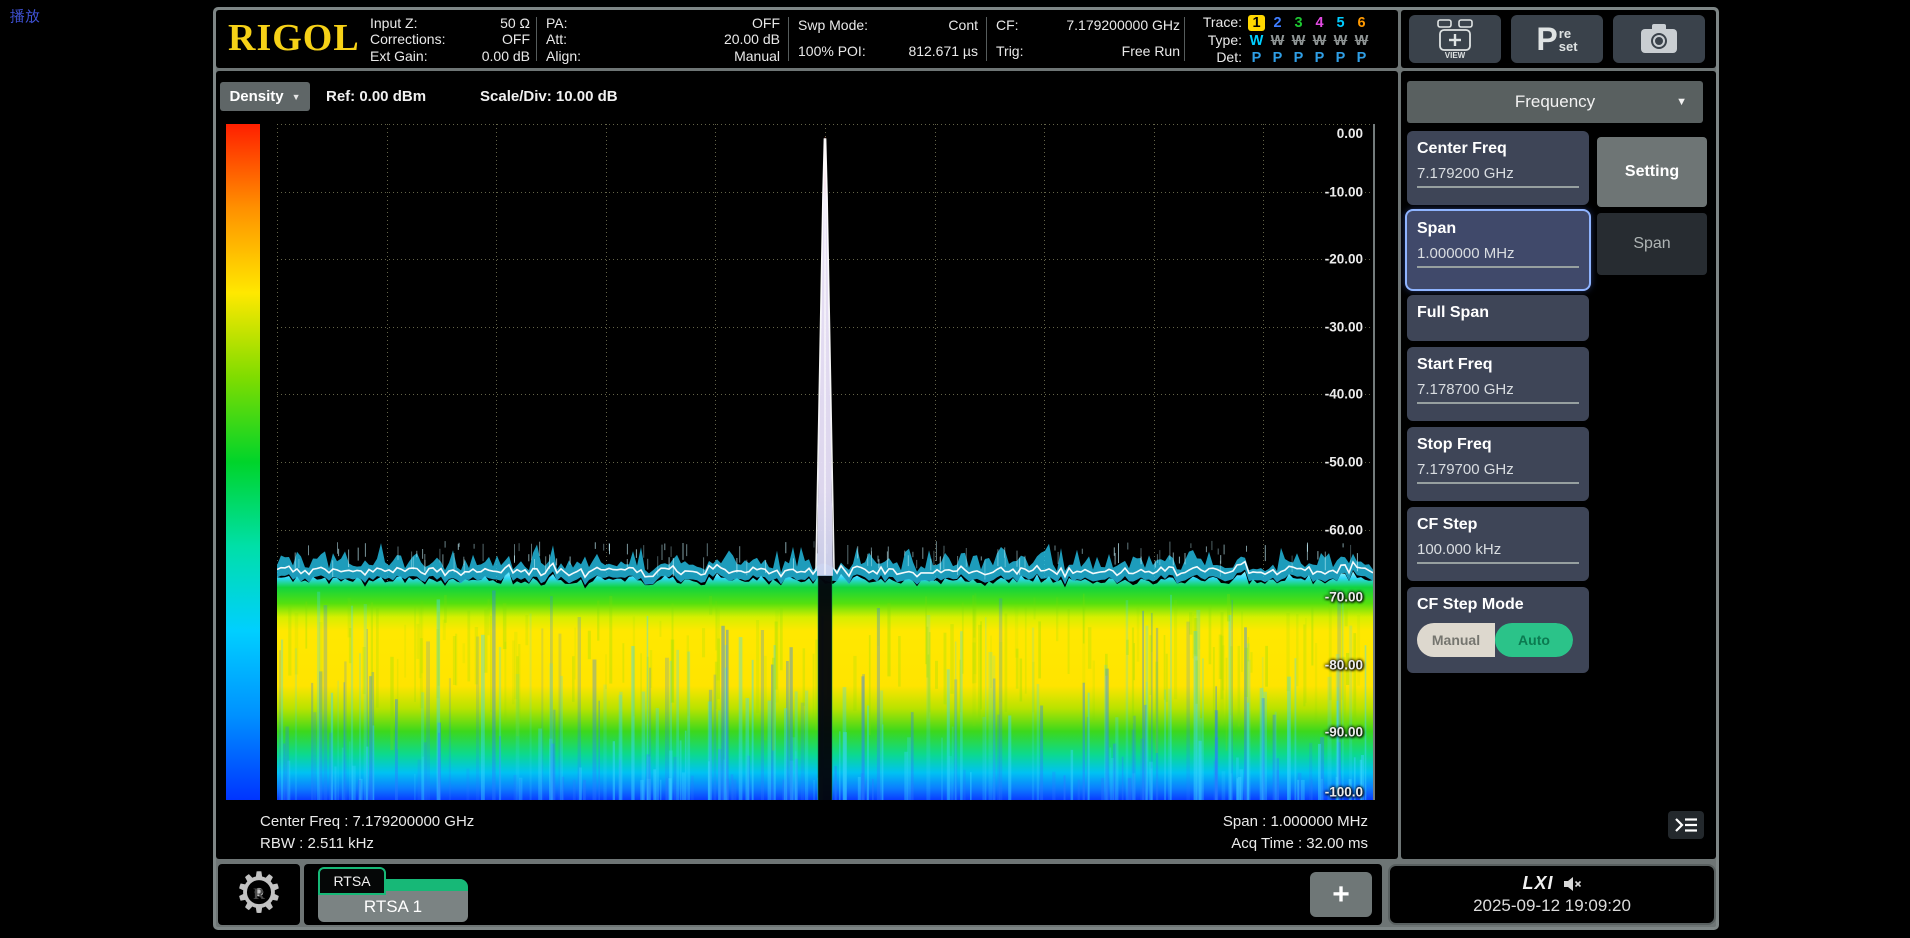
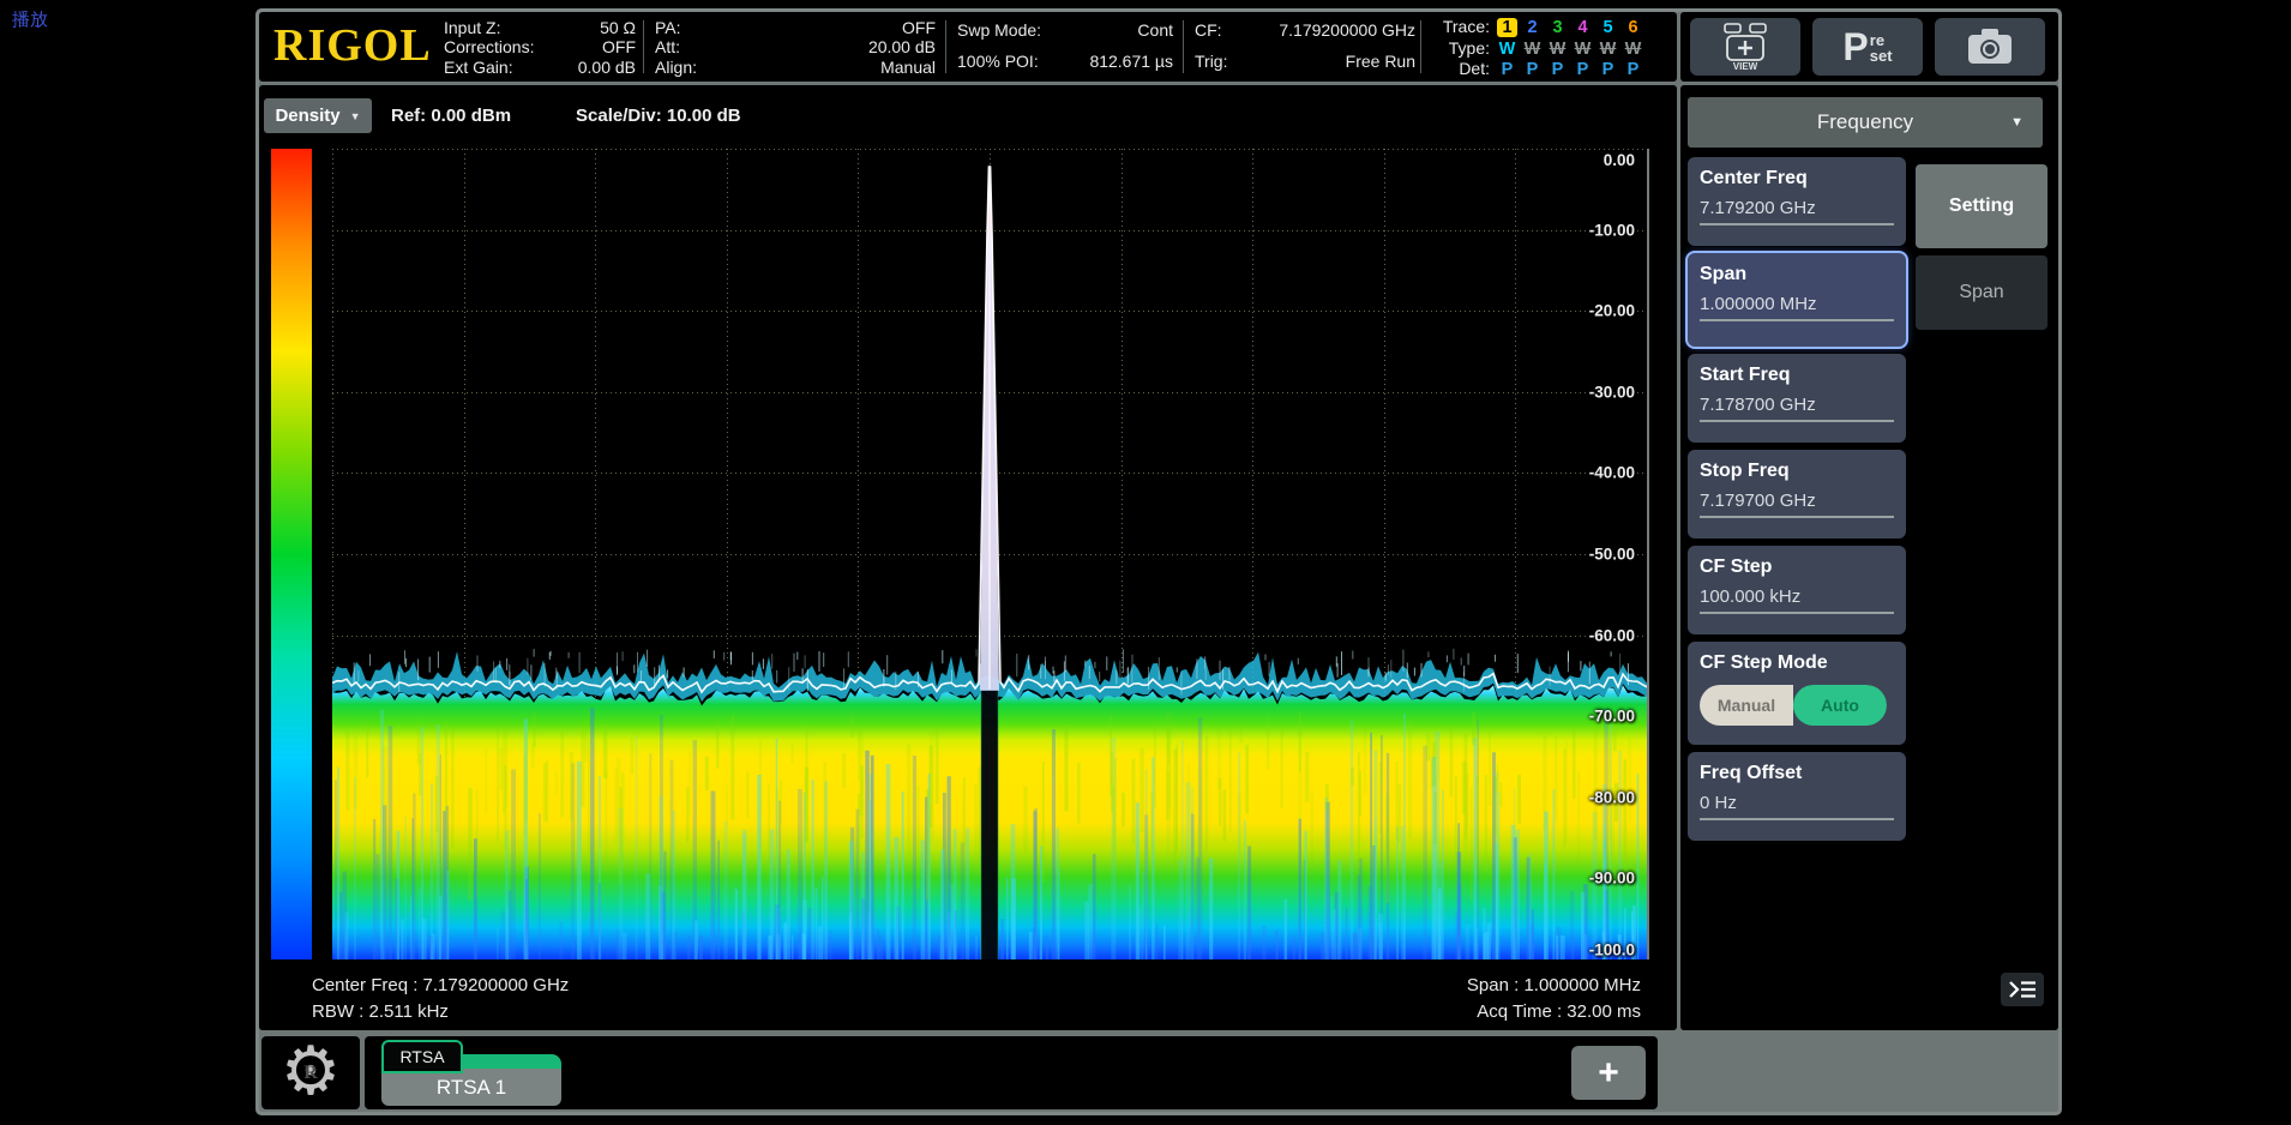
  播放
  RIGOL
  Input Z:
  50 Ω
  Corrections:
  OFF
  Ext Gain:
  0.00 dB
  PA:
  OFF
  Att:
  20.00 dB
  Align:
  Manual
  Swp Mode:
  Cont
  100% POI:
  812.671 µs
  CF:
  7.179200000 GHz
  Trig:
  Free Run
  Trace:
  1 2 3 4 5 6
  Type:
  W W W W W W
  Det:
  P P P P P P
  VIEW
  P
  re
  set
  Density
  ▼
  Ref: 0.00 dBm
  Scale/Div: 10.00 dB
  0.00
  -10.00
  -20.00
  -30.00
  -40.00
  -50.00
  -60.00
  -70.00
  -80.00
  -90.00
  -100.0
  Center Freq : 7.179200000 GHz
  RBW : 2.511 kHz
  Span : 1.000000 MHz
  Acq Time : 32.00 ms
  Frequency
  ▼
  Center Freq
  7.179200 GHz
  Span
  1.000000 MHz
- Full Span
  Start Freq
  7.178700 GHz
  Stop Freq
  7.179700 GHz
  CF Step
  100.000 kHz
  CF Step Mode
  Manual
  Auto
+ Freq Offset
+ 0 Hz
  Setting
  Span
  ⚙
  R
  RTSA 1
  RTSA
  +
- LXI
- 2025-09-12 19:09:20
